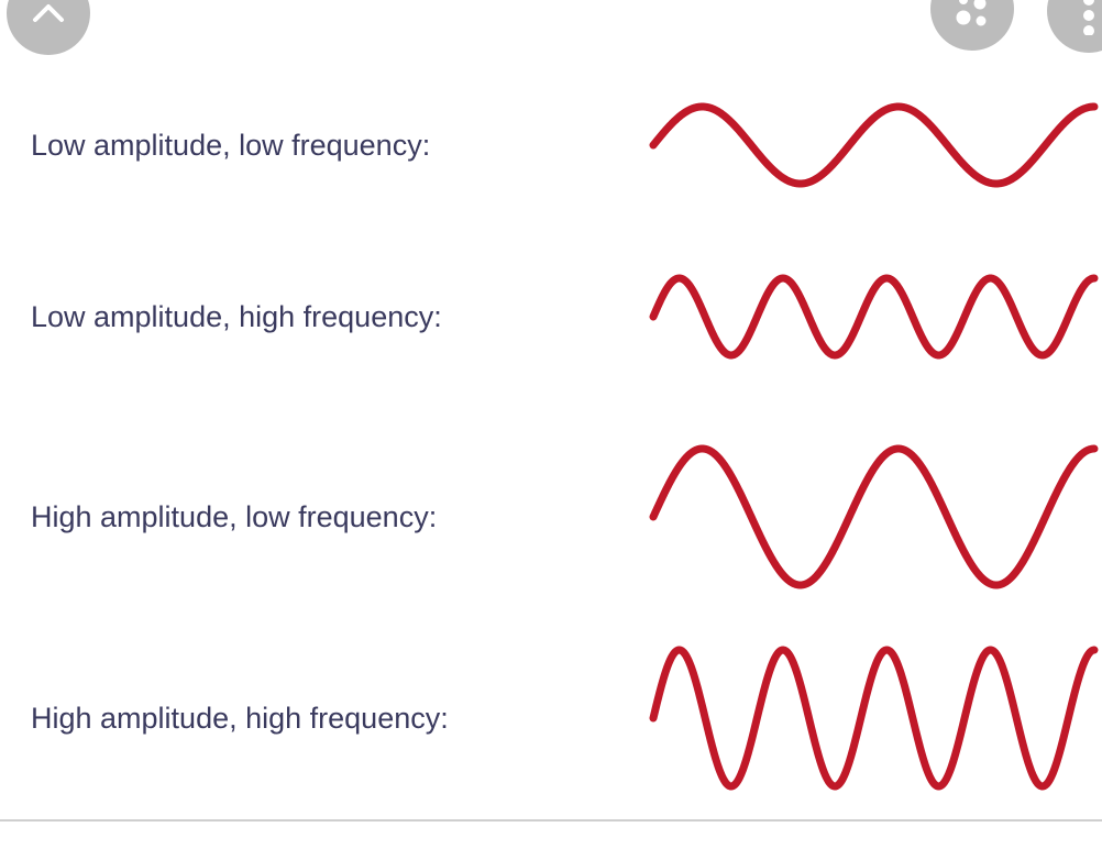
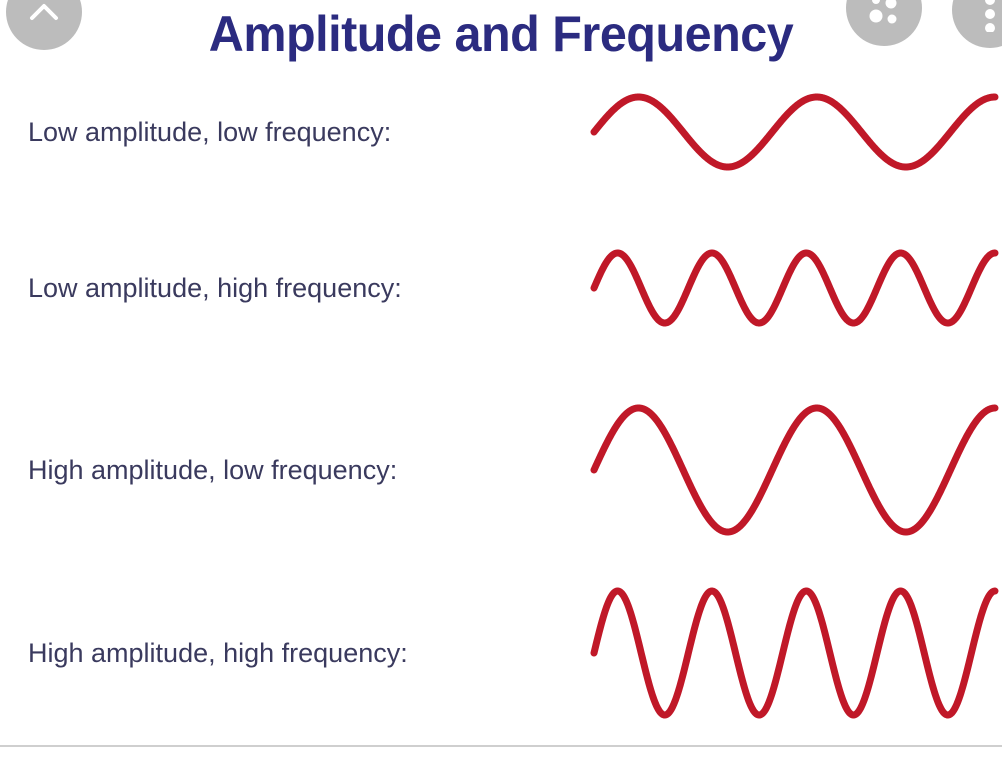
+ Amplitude and Frequency
  Low amplitude, low frequency:
  Low amplitude, high frequency:
  High amplitude, low frequency:
  High amplitude, high frequency:
